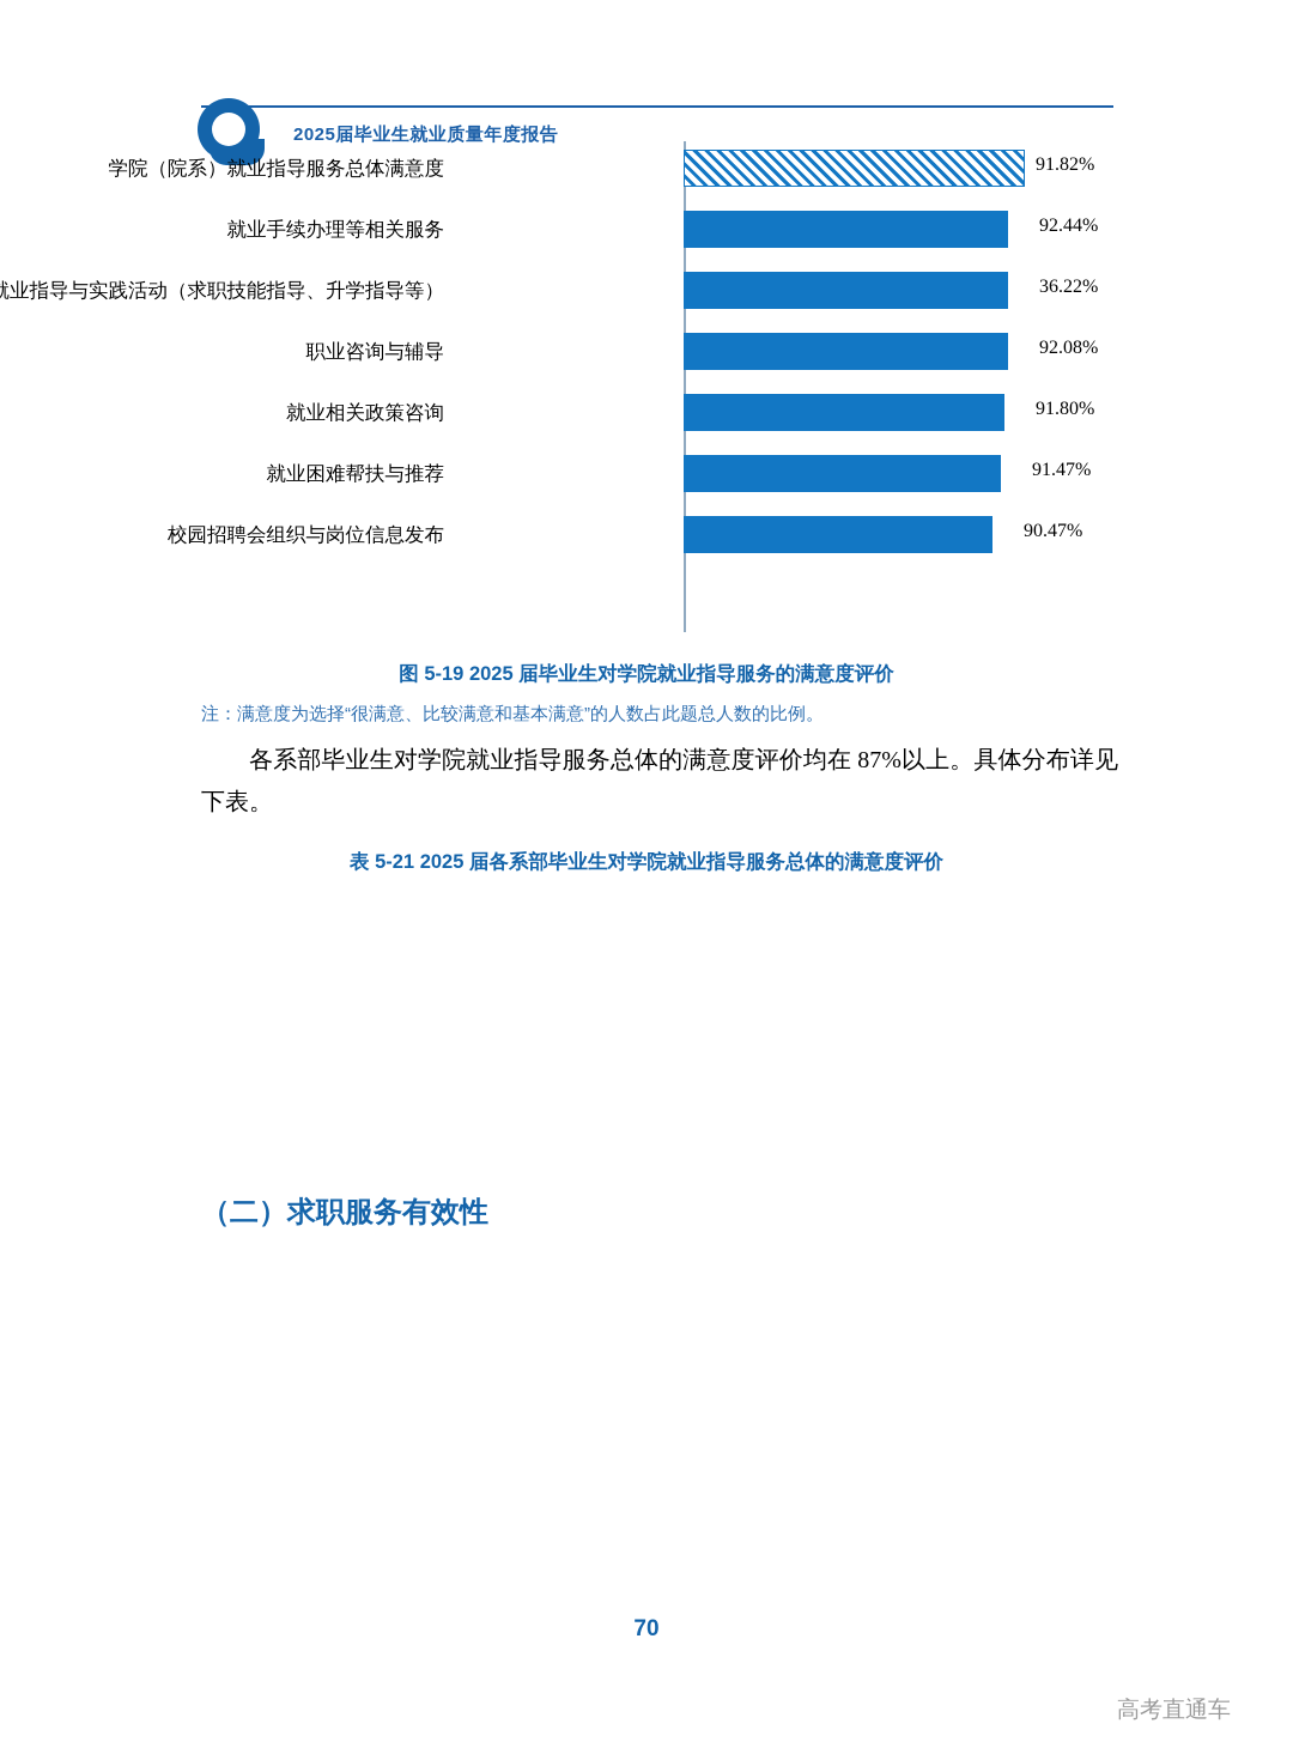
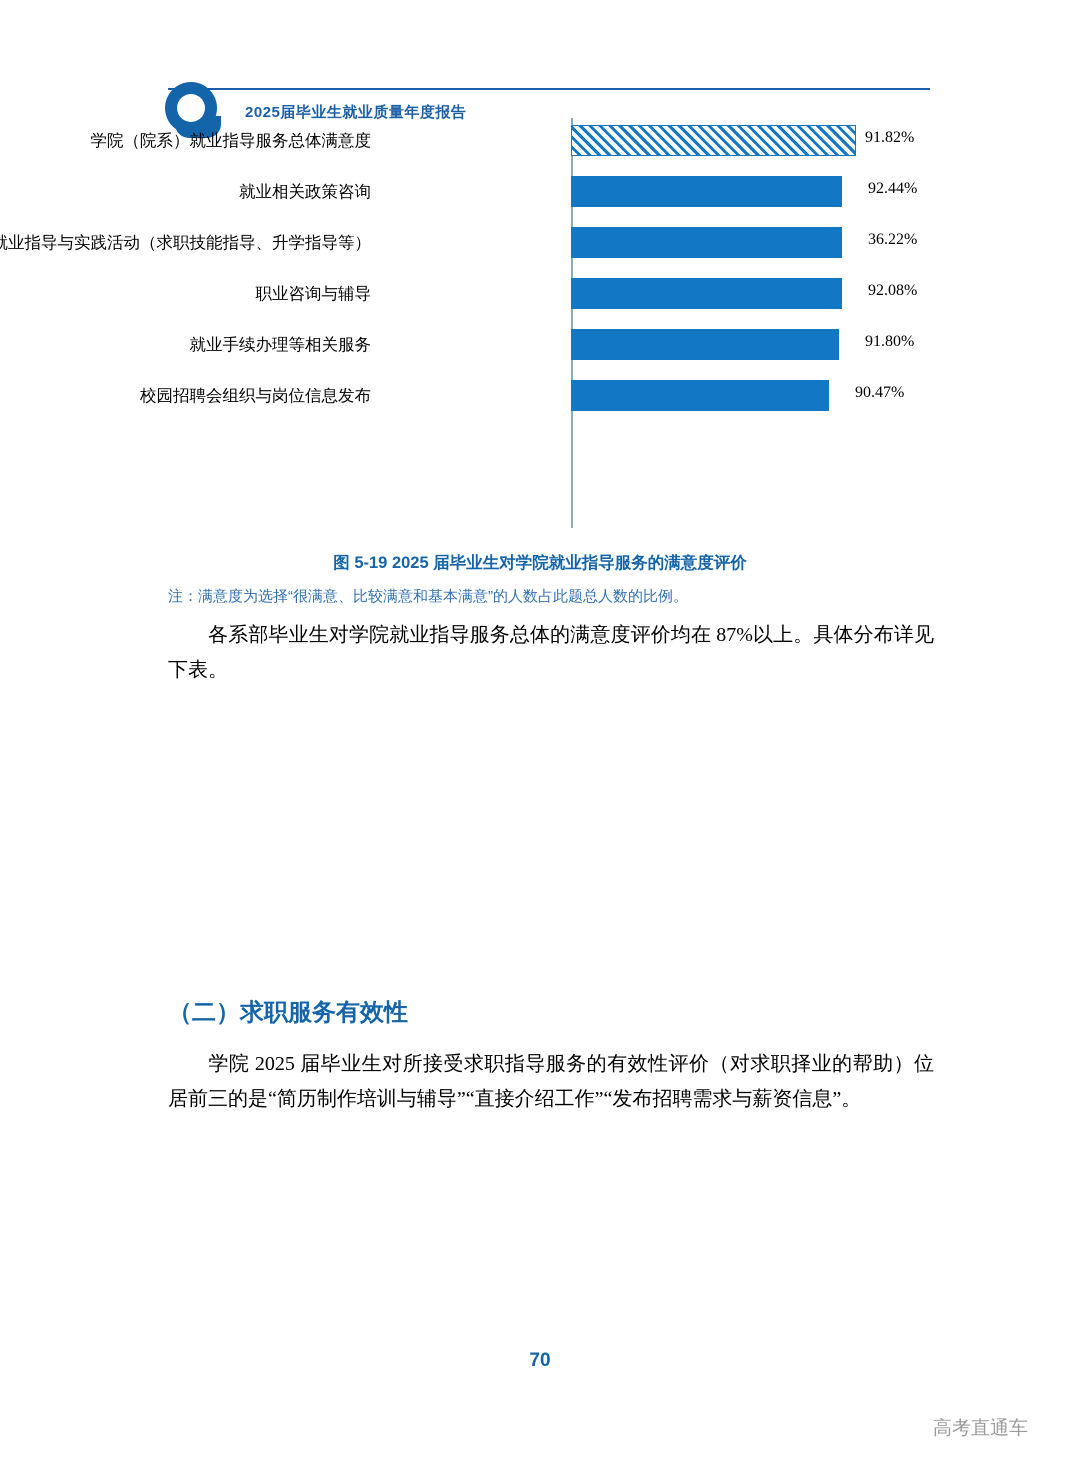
  2025届毕业生就业质量年度报告
  学院（院系）就业指导服务总体满意度
  91.82%
- 就业手续办理等相关服务
+ 就业相关政策咨询
  92.44%
  业指导与实践活动（求职技能指导、升学指导等）
  36.22%
  职业咨询与辅导
  92.08%
- 就业相关政策咨询
+ 就业手续办理等相关服务
  91.80%
- 就业困难帮扶与推荐
- 91.47%
  校园招聘会组织与岗位信息发布
  90.47%
  图 5-19 2025 届毕业生对学院就业指导服务的满意度评价
  注：满意度为选择“很满意、比较满意和基本满意”的人数占此题总人数的比例。
  各系部毕业生对学院就业指导服务总体的满意度评价均在 87%以上。具体分布详见下表。
- 表 5-21 2025 届各系部毕业生对学院就业指导服务总体的满意度评价
  （二）求职服务有效性
+ 学院 2025 届毕业生对所接受求职指导服务的有效性评价（对求职择业的帮助）位居前三的是“简历制作培训与辅导”“直接介绍工作”“发布招聘需求与薪资信息”。
  70
  高考直通车
